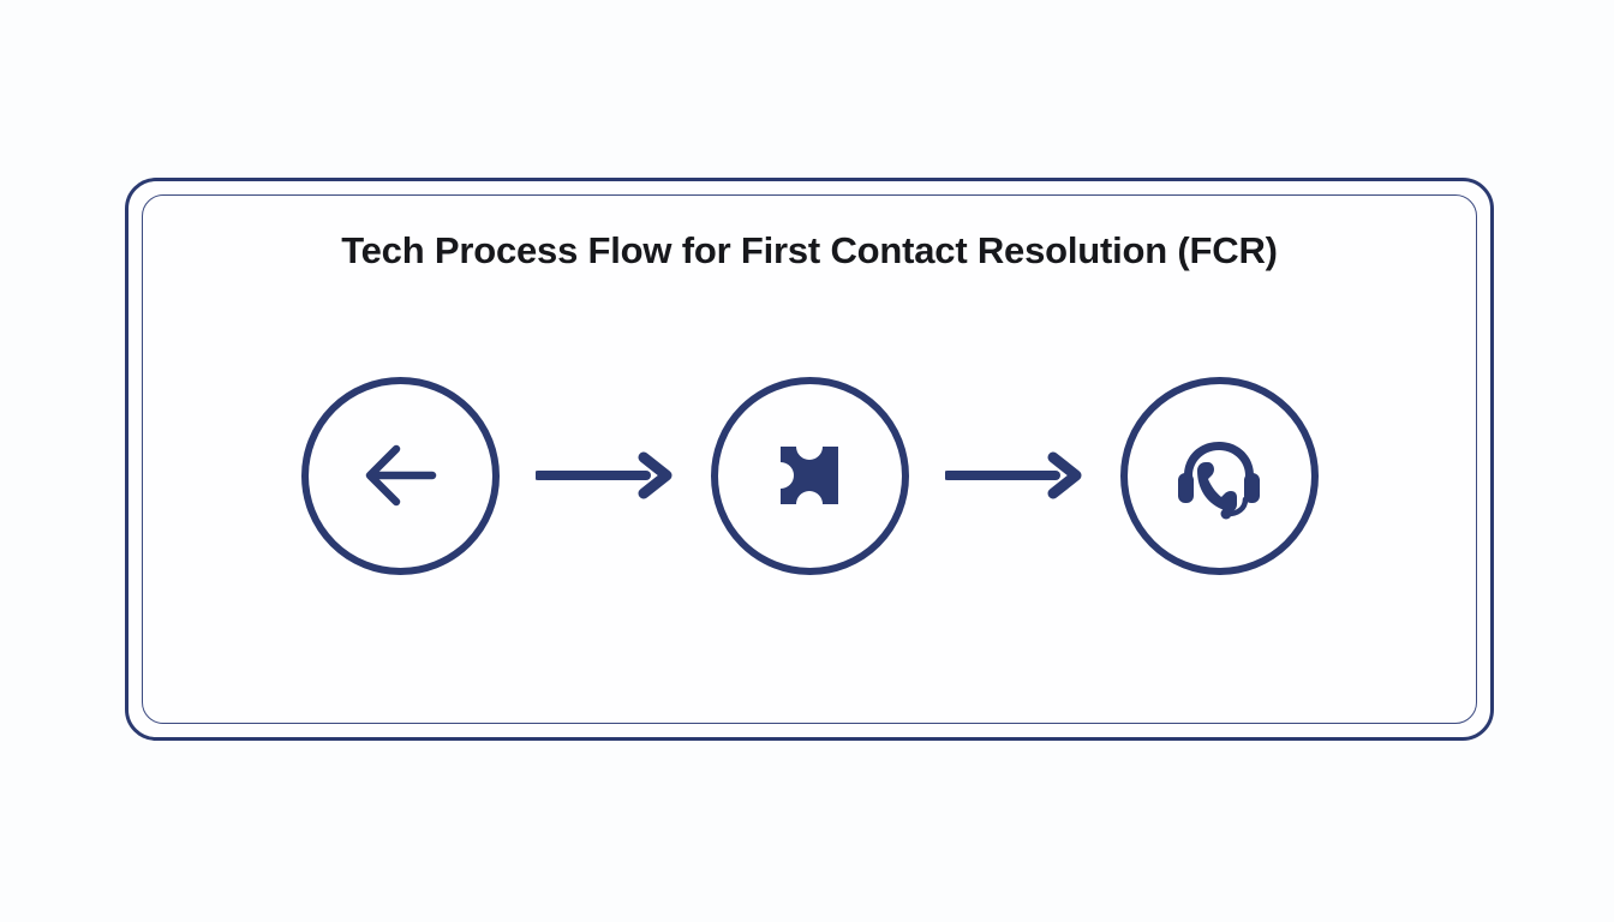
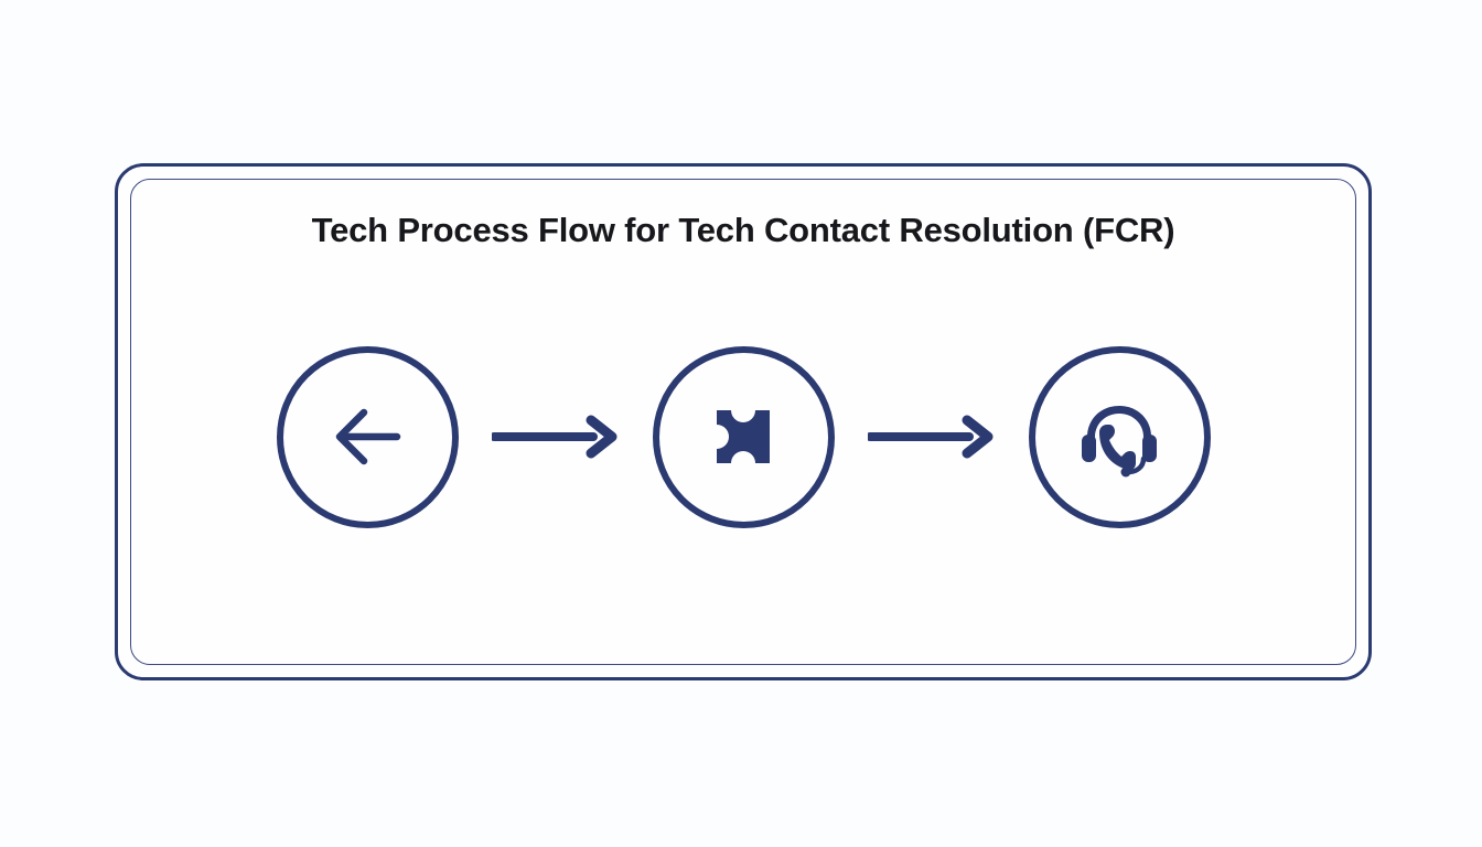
- Tech Process Flow for First Contact Resolution (FCR)
+ Tech Process Flow for Tech Contact Resolution (FCR)
